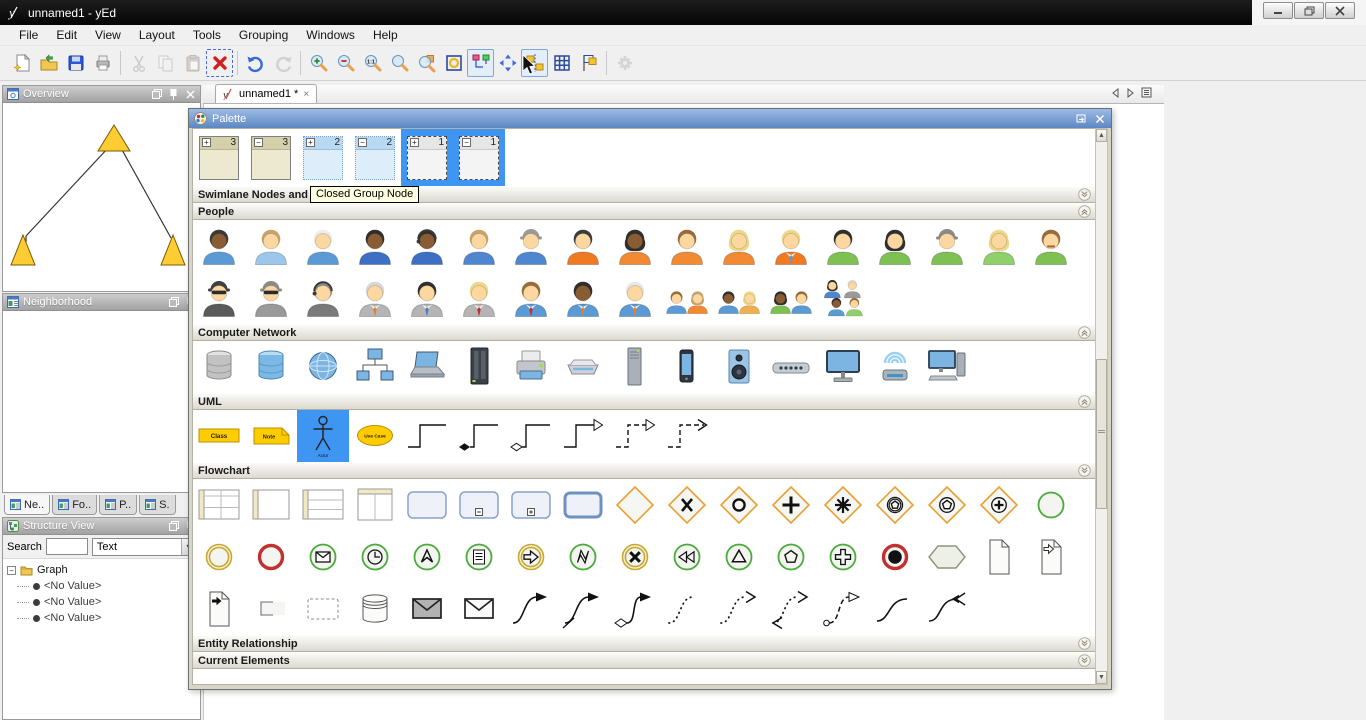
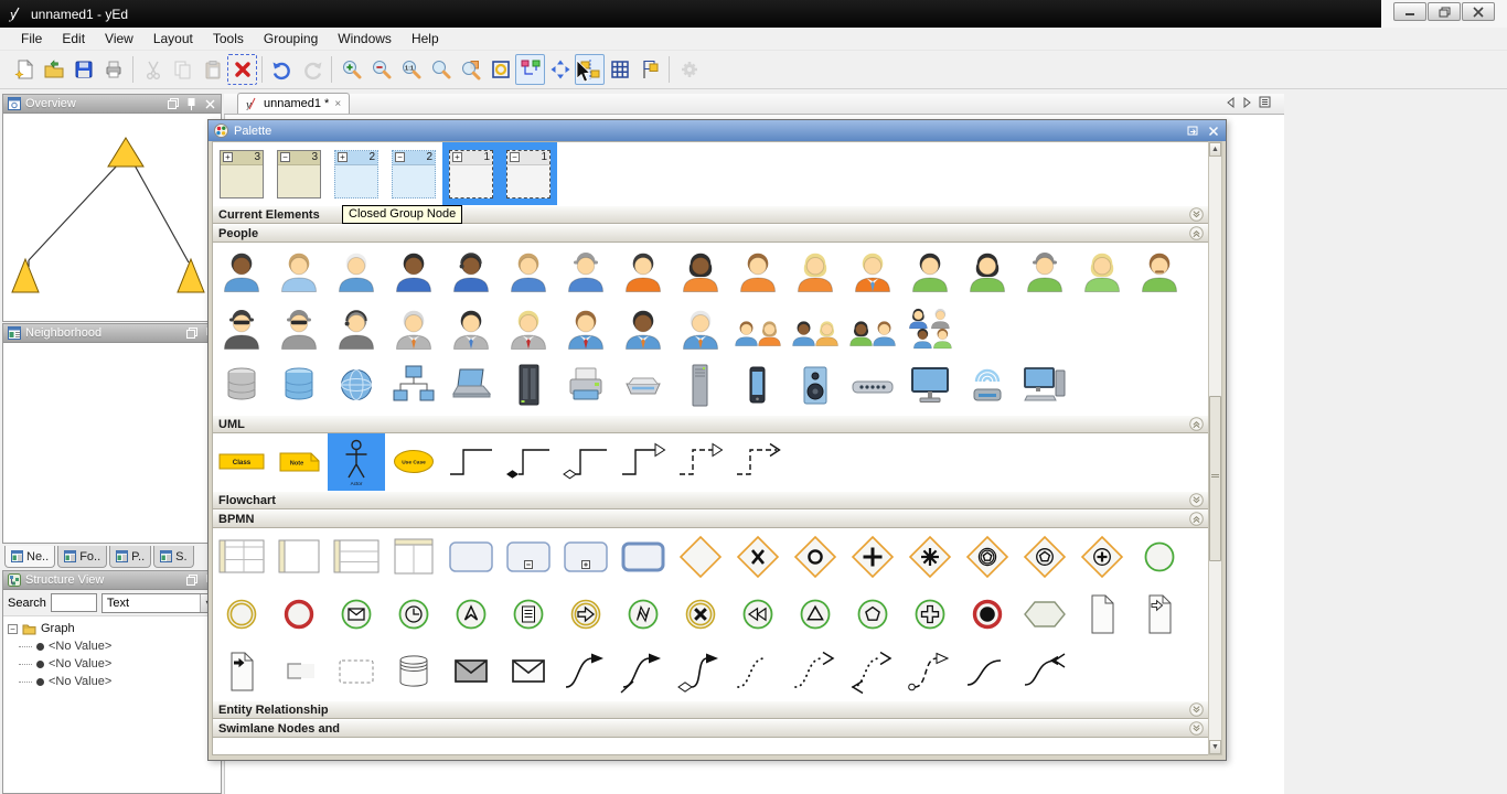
  y
  unnamed1 - yEd
  File
  Edit
  View
  Layout
  Tools
  Grouping
  Windows
  Help
  y
  unnamed1 *
  ×
  Overview
  Neighborhood
  Ne..
  Fo..
  P..
  S.
  Structure View
  Search
  Text
  −
  Graph
  <No Value>
  <No Value>
  <No Value>
  Palette
  +
  3
  −
  3
  +
  2
  −
  2
  +
  1
  −
  1
- Swimlane Nodes and
+ Current Elements
  People
- Computer Network
  UML
  Flowchart
+ BPMN
  Entity Relationship
- Current Elements
+ Swimlane Nodes and
  Closed Group Node
